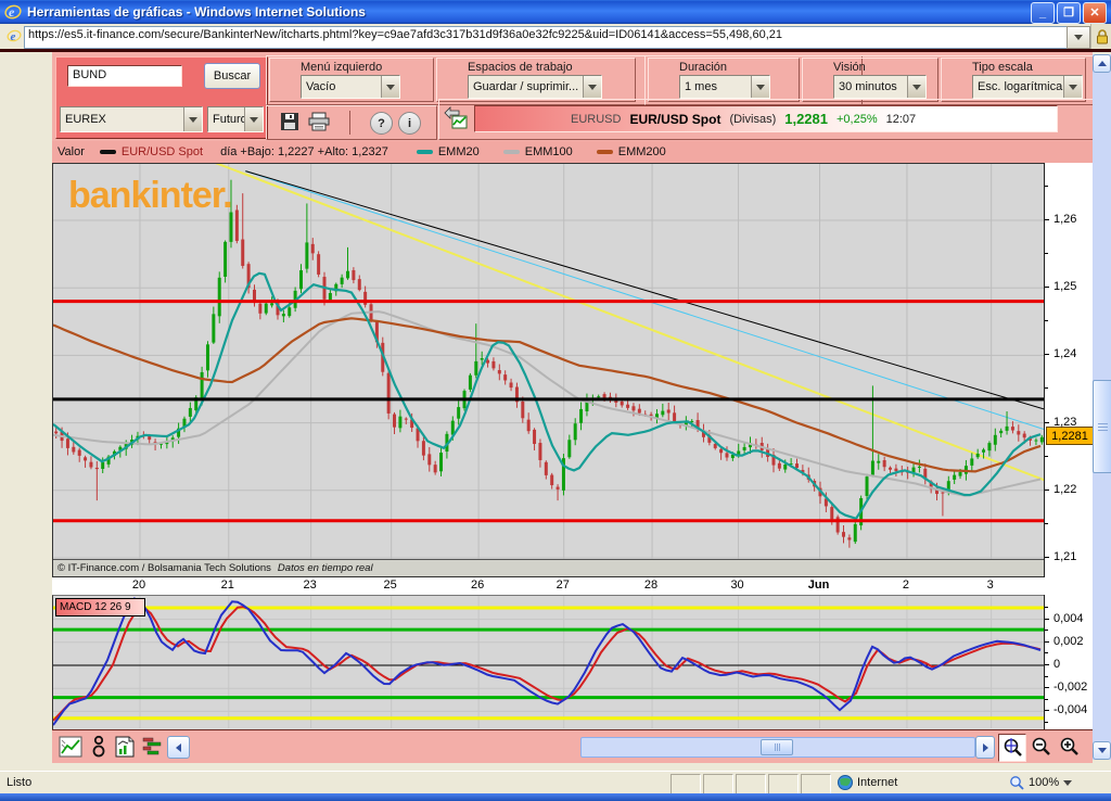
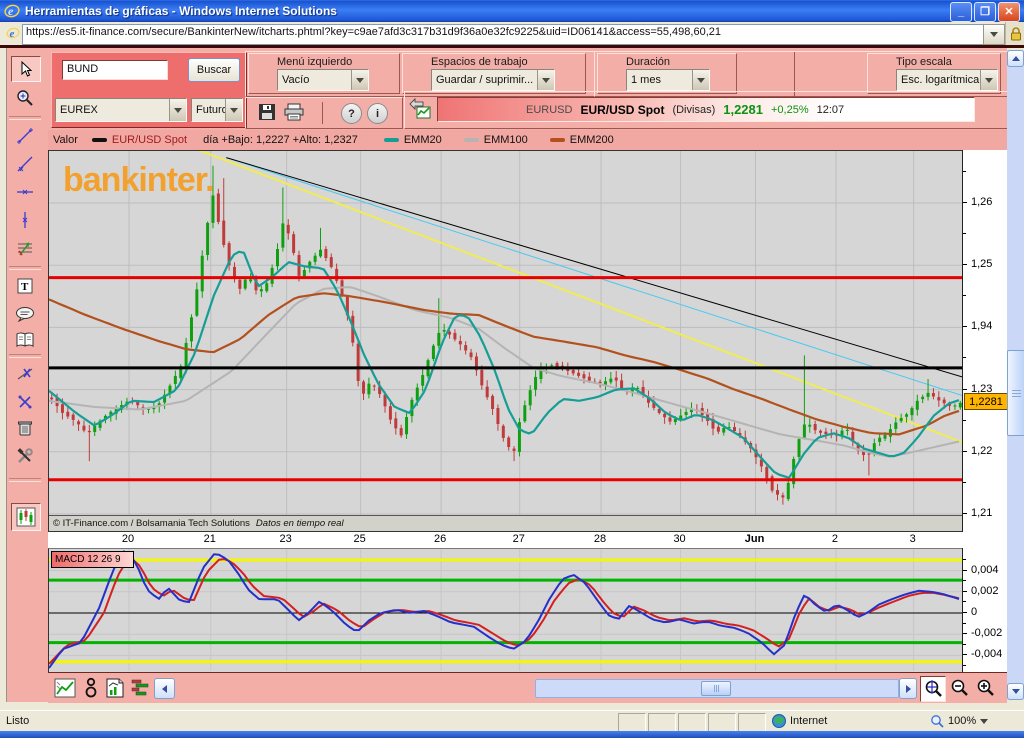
  e
  Herramientas de gráficas - Windows Internet Solutions
  _
  ❐
  ✕
  e
  https://es5.it-finance.com/secure/BankinterNew/itcharts.phtml?key=c9ae7afd3c317b31d9f36a0e32fc9225&uid=ID06141&access=55,498,60,21
+ T
  BUND
  Buscar
  EUREX
  Futur
  Menú izquierdo
  Vacío
  Espacios de trabajo
  Guardar / suprimir...
  Duración
  1 mes
- Visión
- 30 minutos
  Tipo escala
  Esc. logarítmica
  ?
  i
  EURUSD
  EUR/USD Spot
  (Divisas)
  1,2281
  +0,25%
  12:07
  Valor
  EUR/USD Spot
  día +Bajo: 1,2227 +Alto: 1,2327
  EMM20
  EMM100
  EMM200
  bankinter.
  © IT-Finance.com / Bolsamania Tech Solutions
  Datos en tiempo real
  1,2281
  1,26
  1,25
- 1,24
+ 1,94
  1,23
  1,22
  1,21
  20
  21
  23
  25
  26
  27
  28
  30
  Jun
  2
  3
  MACD 12 26 9
  0,004
  0,002
  0
  -0,002
  -0,004
  Listo
  Internet
  100%
